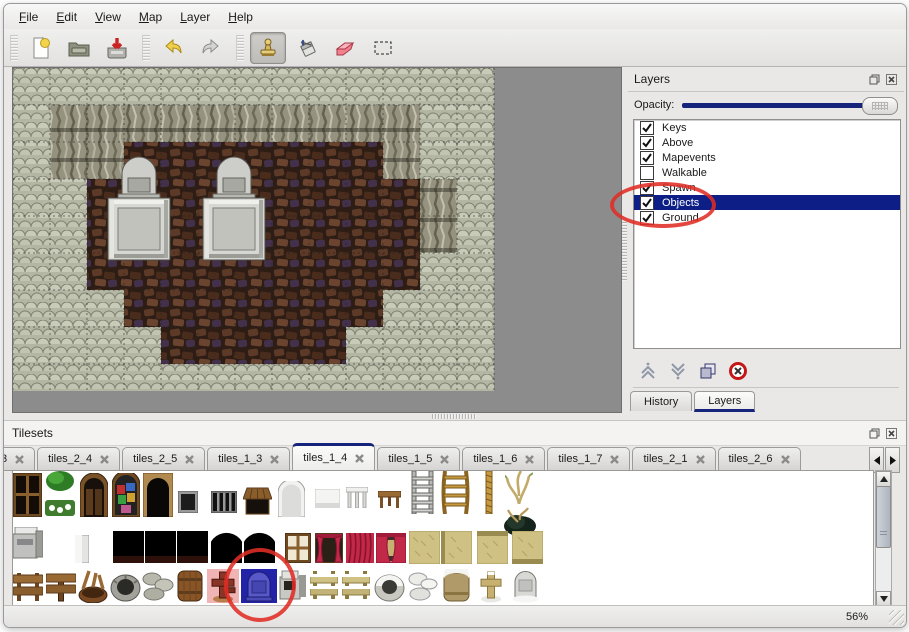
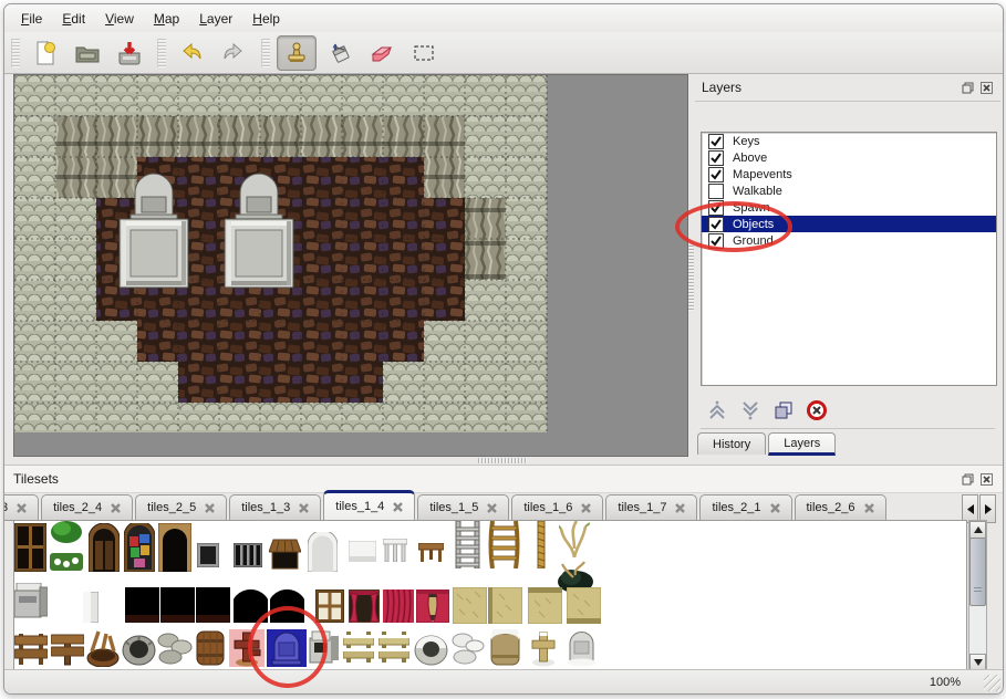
  File
  Edit
  View
  Map
  Layer
  Help
  Layers
- Opacity:
  Keys
  Above
  Mapevents
  Walkable
  Spawn
  Objects
  Ground
  History
  Layers
  Tilesets
  3
  tiles_2_4
  tiles_2_5
  tiles_1_3
  tiles_1_4
  tiles_1_5
  tiles_1_6
  tiles_1_7
  tiles_2_1
  tiles_2_6
- 56%
+ 100%
